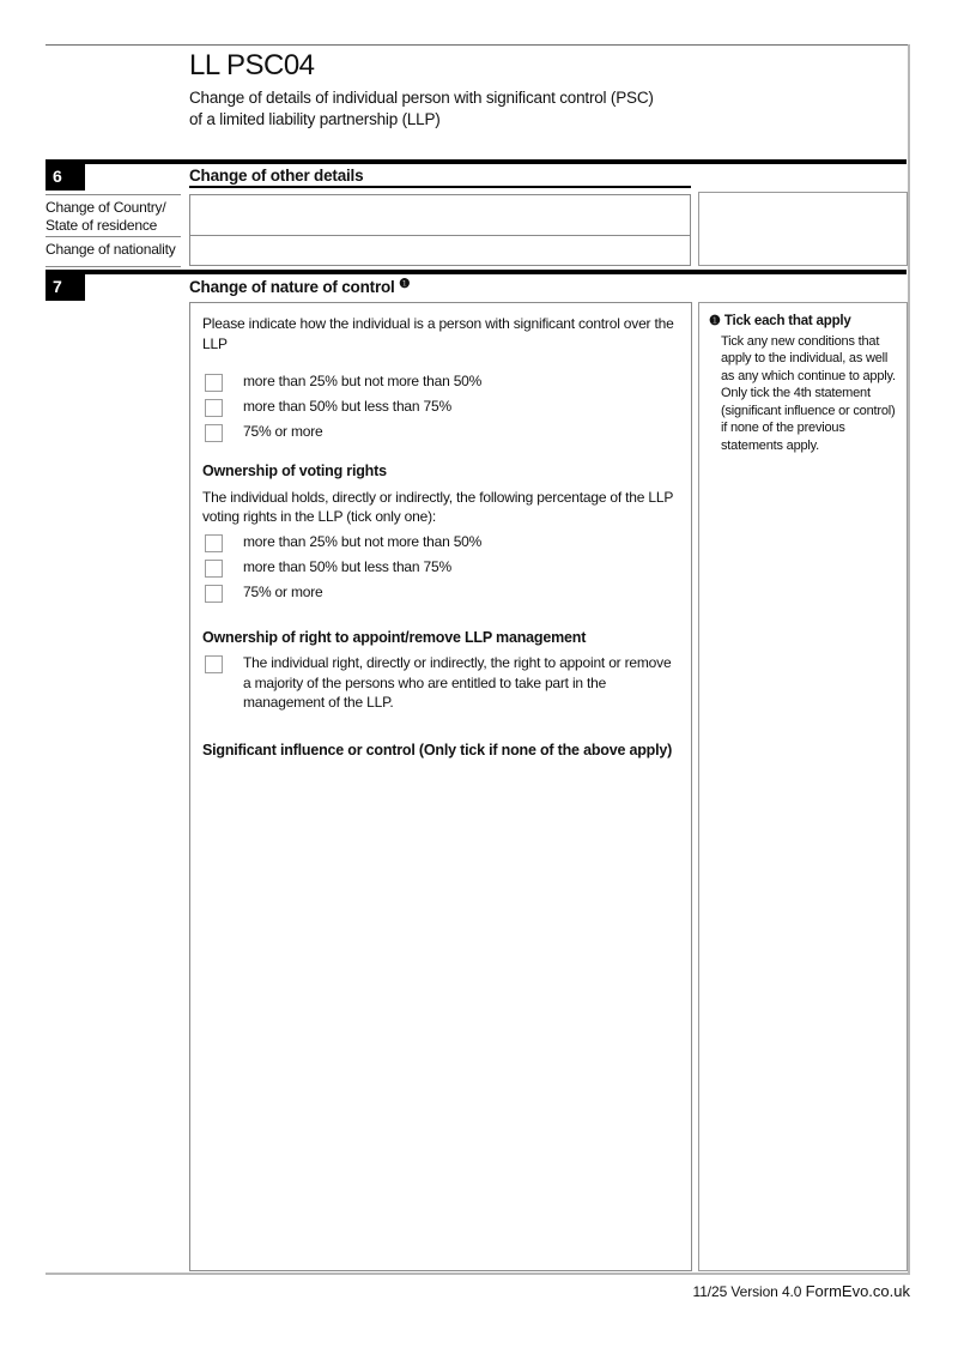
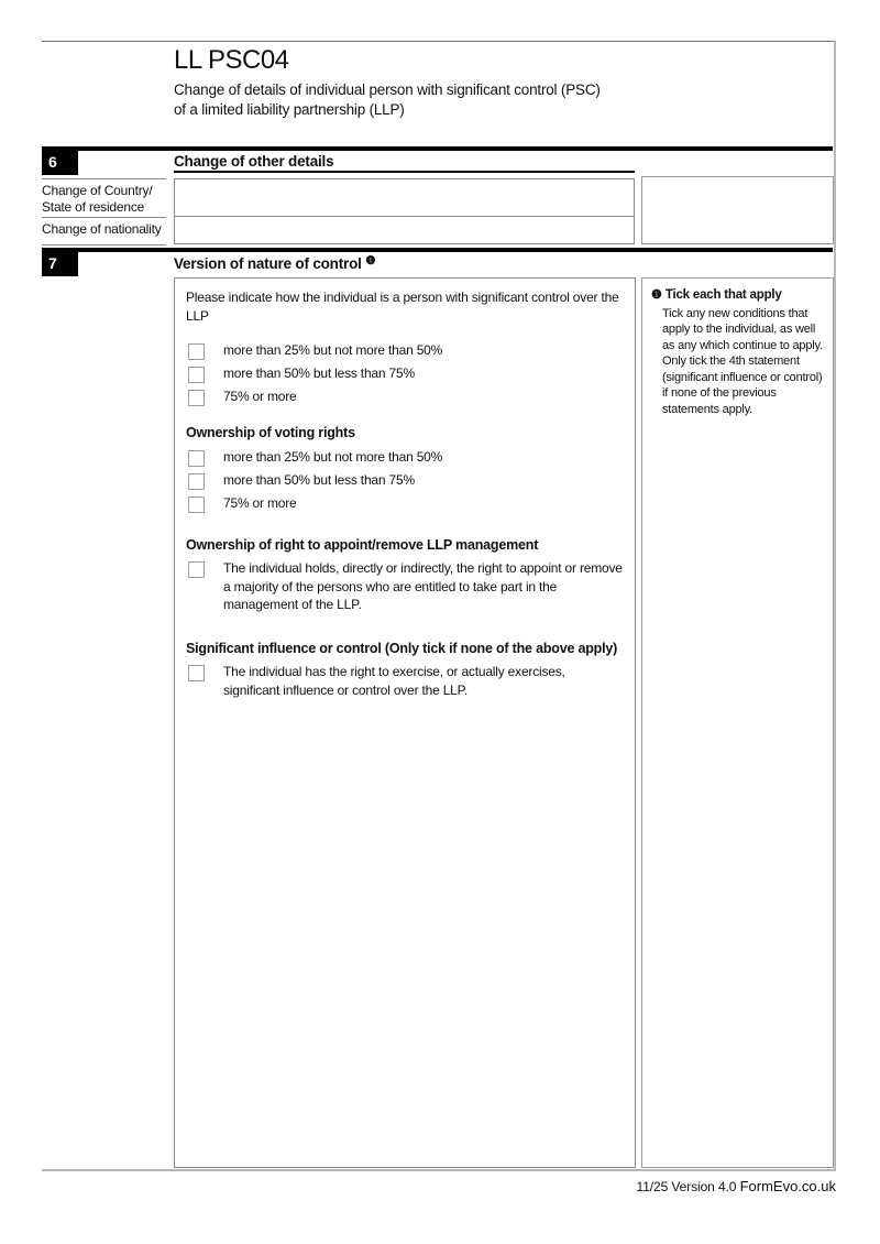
  LL PSC04
  Change of details of individual person with significant control (PSC)
  of a limited liability partnership (LLP)
  6
  Change of other details
  Change of Country/
  State of residence
  Change of nationality
  7
- Change of nature of control ❶
+ Version of nature of control ❶
  Please indicate how the individual is a person with significant control over the LLP
  more than 25% but not more than 50%
  more than 50% but less than 75%
  75% or more
  Ownership of voting rights
- The individual holds, directly or indirectly, the following percentage of the LLP voting rights in the LLP (tick only one):
  more than 25% but not more than 50%
  more than 50% but less than 75%
  75% or more
  Ownership of right to appoint/remove LLP management
- The individual right, directly or indirectly, the right to appoint or remove a majority of the persons who are entitled to take part in the management of the LLP.
+ The individual holds, directly or indirectly, the right to appoint or remove a majority of the persons who are entitled to take part in the management of the LLP.
  Significant influence or control (Only tick if none of the above apply)
+ The individual has the right to exercise, or actually exercises, significant influence or control over the LLP.
  ❶
  Tick each that apply
  Tick any new conditions that apply to the individual, as well as any which continue to apply. Only tick the 4th statement (significant influence or control) if none of the previous statements apply.
  11/25 Version 4.0 FormEvo.co.uk
